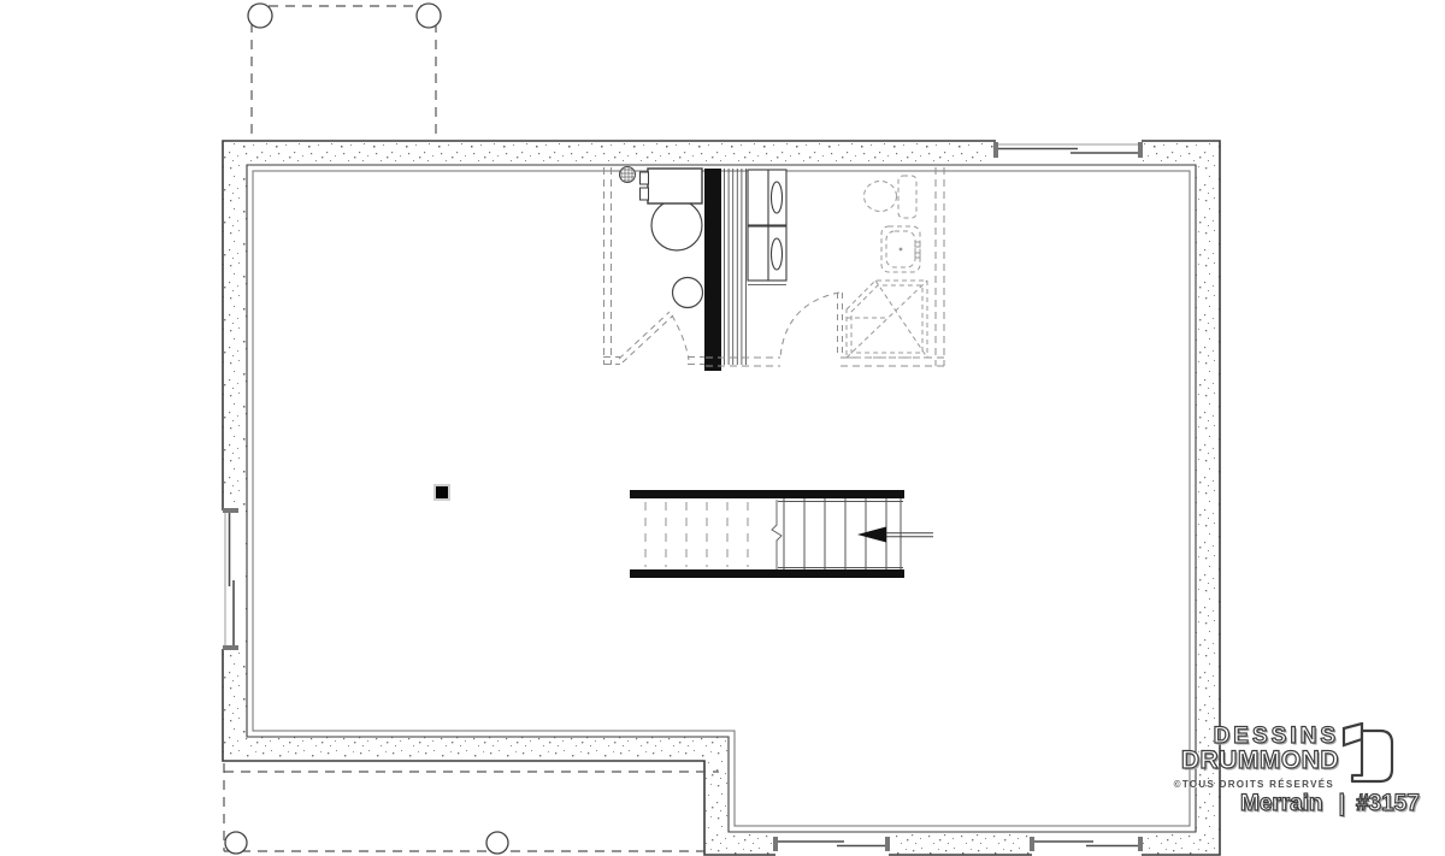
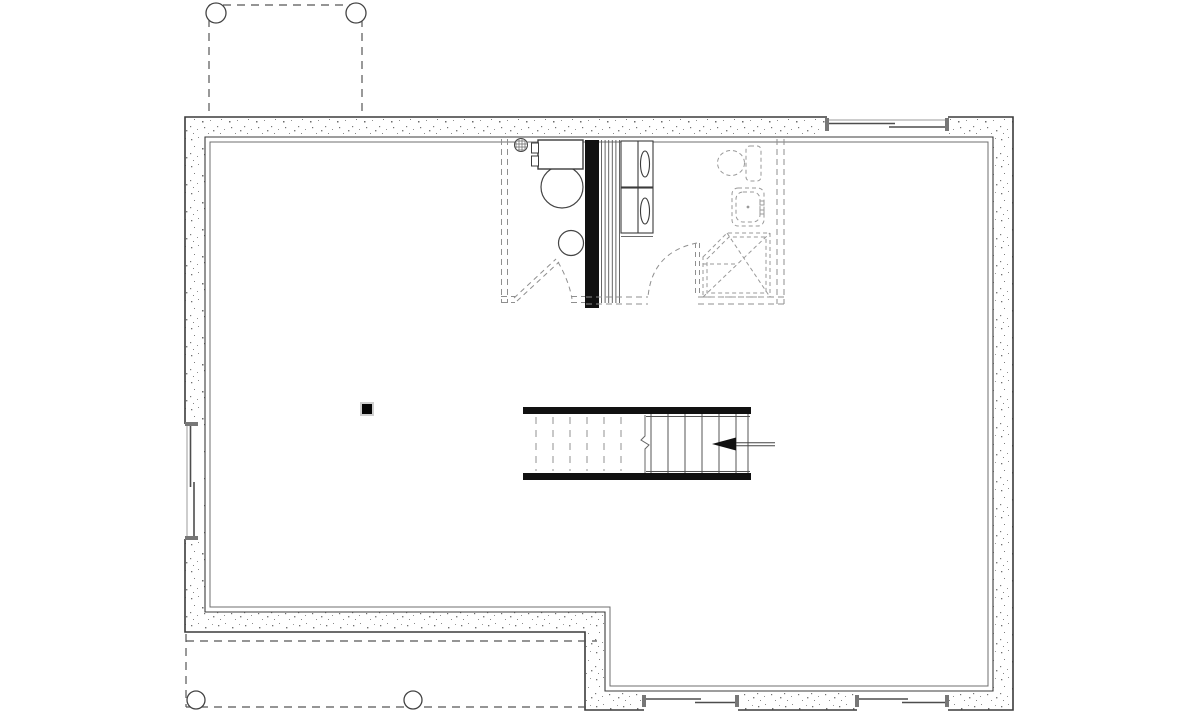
- DESSINS
- DRUMMOND
- ©TOUS DROITS RÉSERVÉS
- Merrain
- |
- #3157
